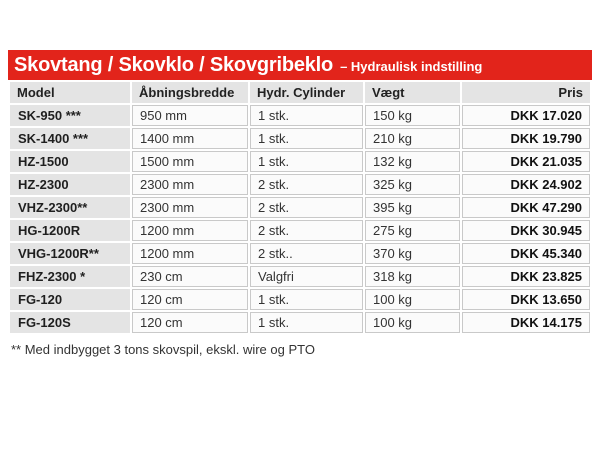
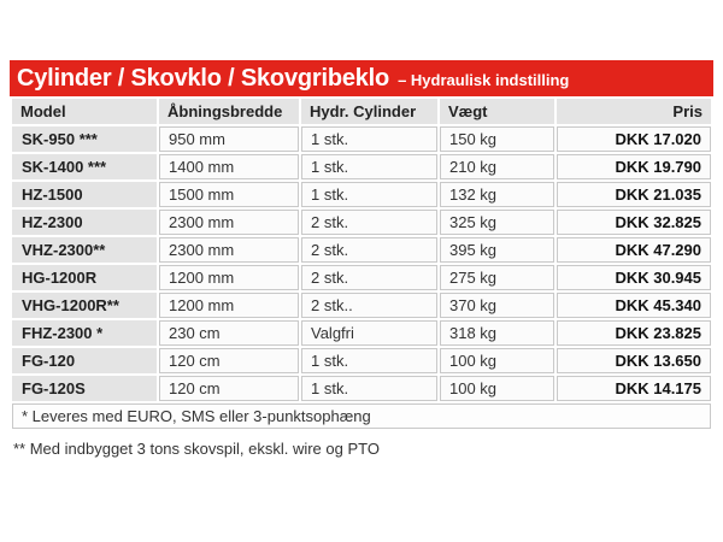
- Skovtang / Skovklo / Skovgribeklo
+ Cylinder / Skovklo / Skovgribeklo
  – Hydraulisk indstilling
  Model	Åbningsbredde	Hydr. Cylinder	Vægt	Pris
  SK-950 ***	950 mm	1 stk.	150 kg	DKK 17.020
  SK-1400 ***	1400 mm	1 stk.	210 kg	DKK 19.790
  HZ-1500	1500 mm	1 stk.	132 kg	DKK 21.035
- HZ-2300	2300 mm	2 stk.	325 kg	DKK 24.902
+ HZ-2300	2300 mm	2 stk.	325 kg	DKK 32.825
  VHZ-2300**	2300 mm	2 stk.	395 kg	DKK 47.290
  HG-1200R	1200 mm	2 stk.	275 kg	DKK 30.945
  VHG-1200R**	1200 mm	2 stk..	370 kg	DKK 45.340
  FHZ-2300 *	230 cm	Valgfri	318 kg	DKK 23.825
  FG-120	120 cm	1 stk.	100 kg	DKK 13.650
  FG-120S	120 cm	1 stk.	100 kg	DKK 14.175
+ * Leveres med EURO, SMS eller 3-punktsophæng
  ** Med indbygget 3 tons skovspil, ekskl. wire og PTO
